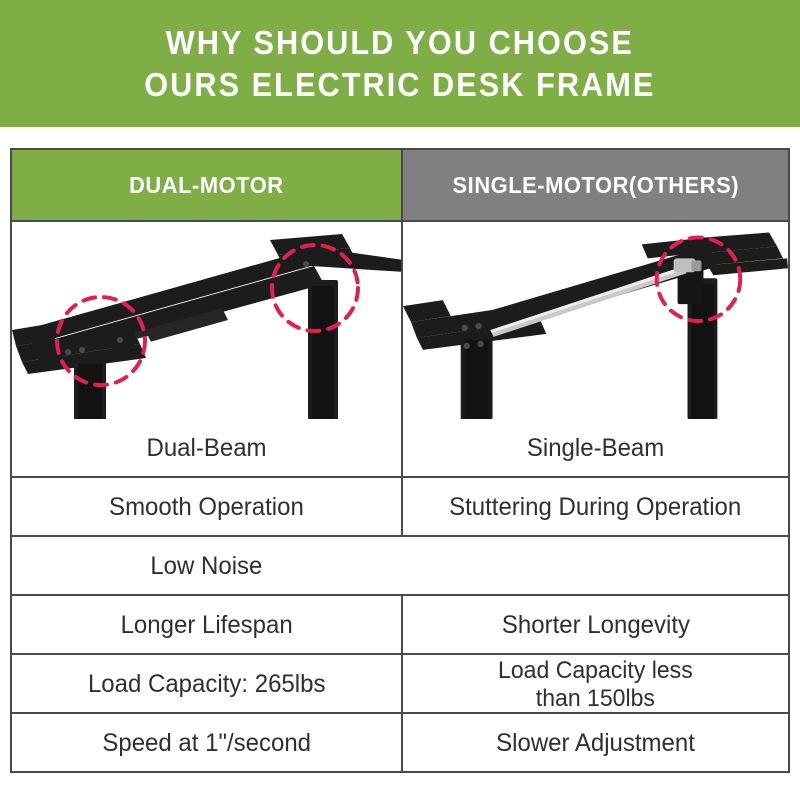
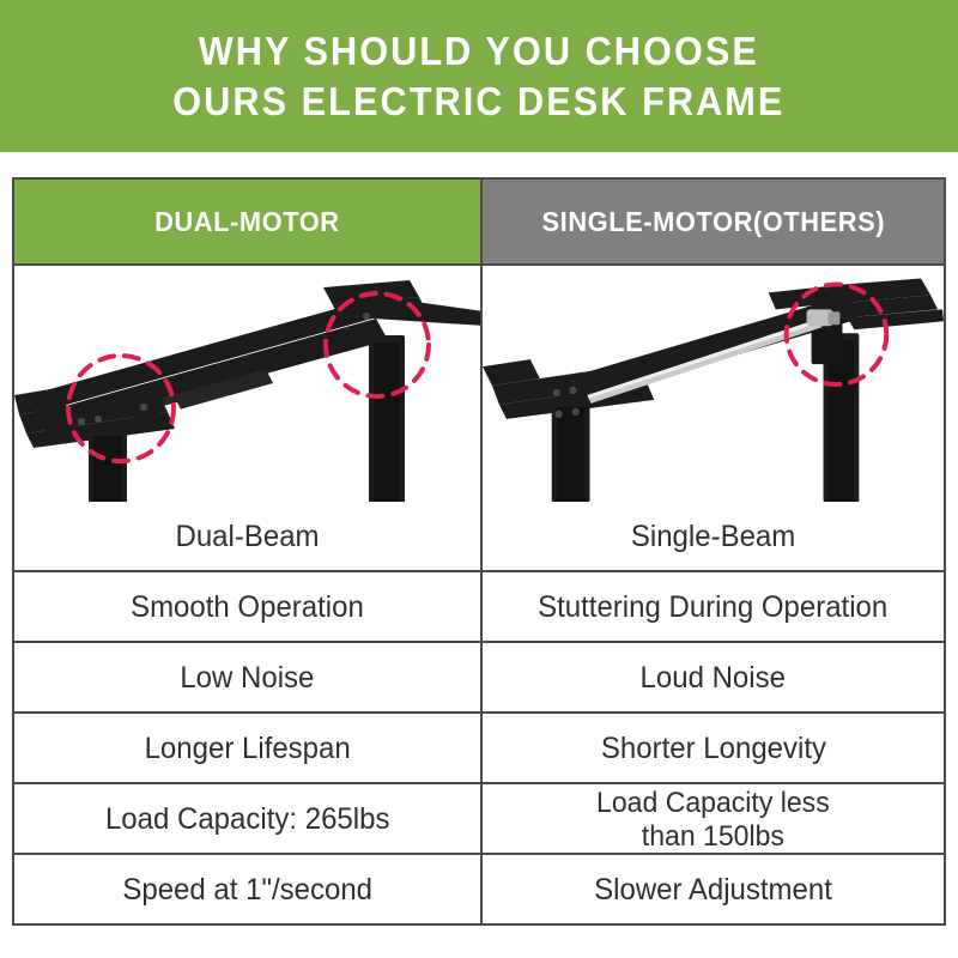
  WHY SHOULD YOU CHOOSE
  OURS ELECTRIC DESK FRAME
  DUAL-MOTOR
  SINGLE-MOTOR(OTHERS)
  Dual-Beam
  Single-Beam
  Smooth Operation
  Stuttering During Operation
  Low Noise
+ Loud Noise
  Longer Lifespan
  Shorter Longevity
  Load Capacity: 265lbs
  Load Capacity less
  than 150lbs
  Speed at 1"/second
  Slower Adjustment
